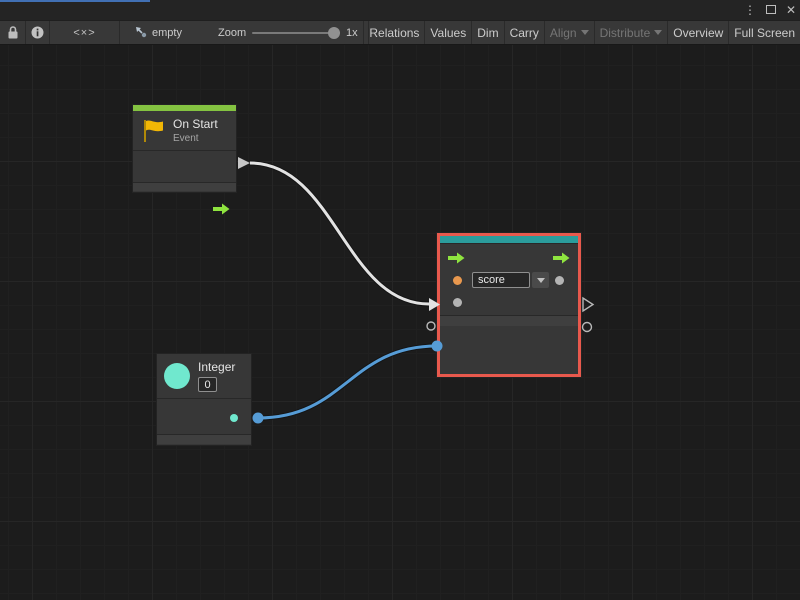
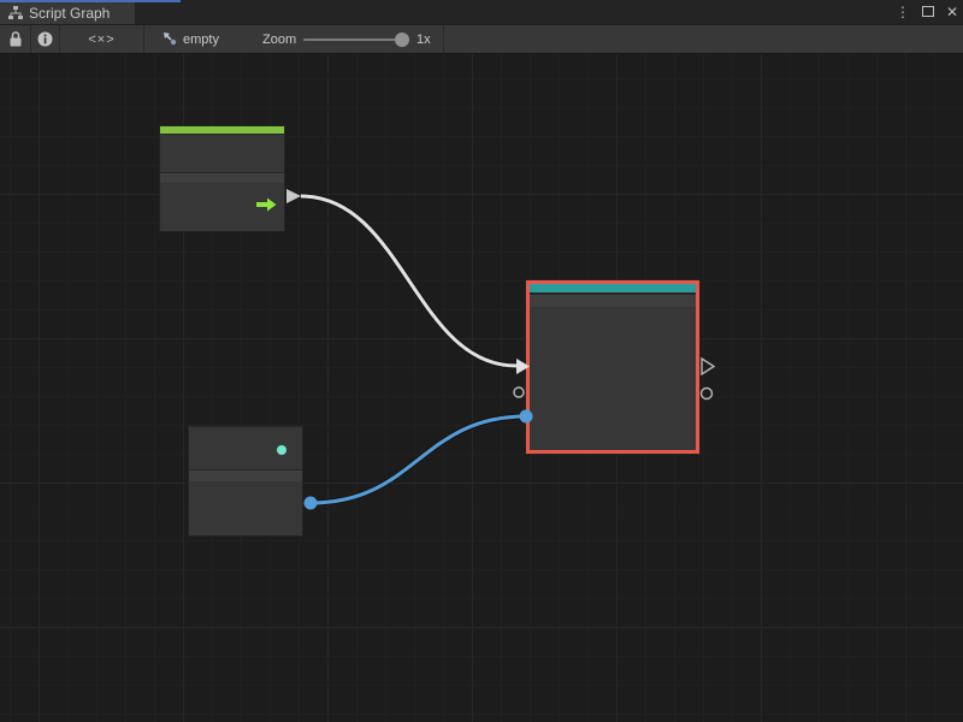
+ Script Graph
  ⋮
  ✕
  <×>
  empty
  Zoom
  1x
- Relations
- Values
- Dim
- Carry
- Align
- Distribute
- Overview
- Full Screen
- On Start
- Event
- score
- Integer
- 0
